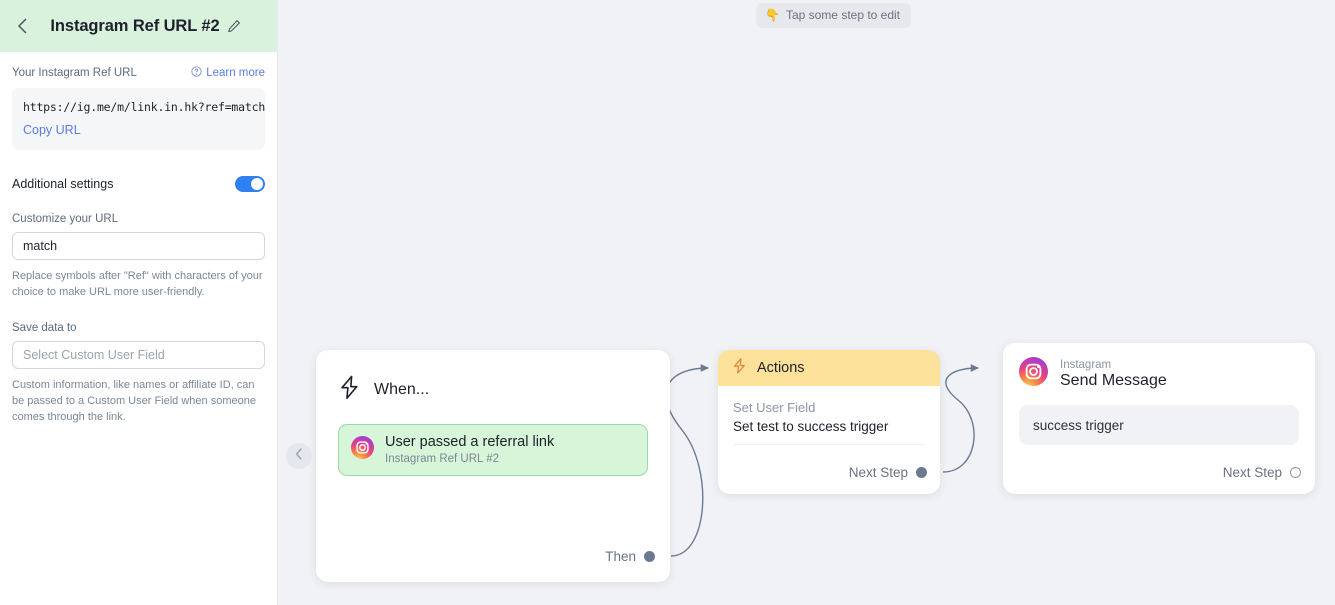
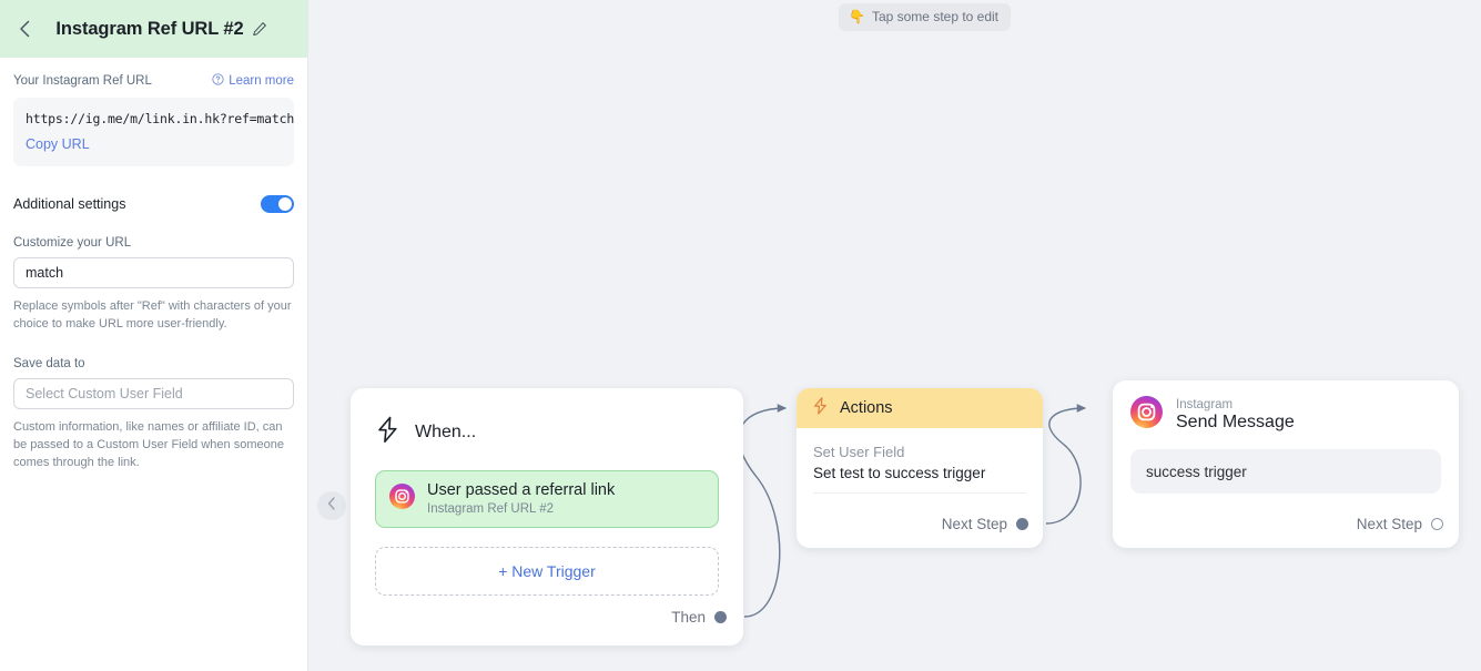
  Instagram Ref URL #2
  Your Instagram Ref URL
  Learn more
  https://ig.me/m/link.in.hk?ref=match
  Copy URL
  Additional settings
  Customize your URL
  match
  Replace symbols after "Ref" with characters of your choice to make URL more user-friendly.
  Save data to
  Select Custom User Field
  Custom information, like names or affiliate ID, can be passed to a Custom User Field when someone comes through the link.
  👇
  Tap some step to edit
  When...
  User passed a referral link
  Instagram Ref URL #2
+ + New Trigger
  Then
  Actions
  Set User Field
  Set test to success trigger
  Next Step
  Instagram
  Send Message
  success trigger
  Next Step
